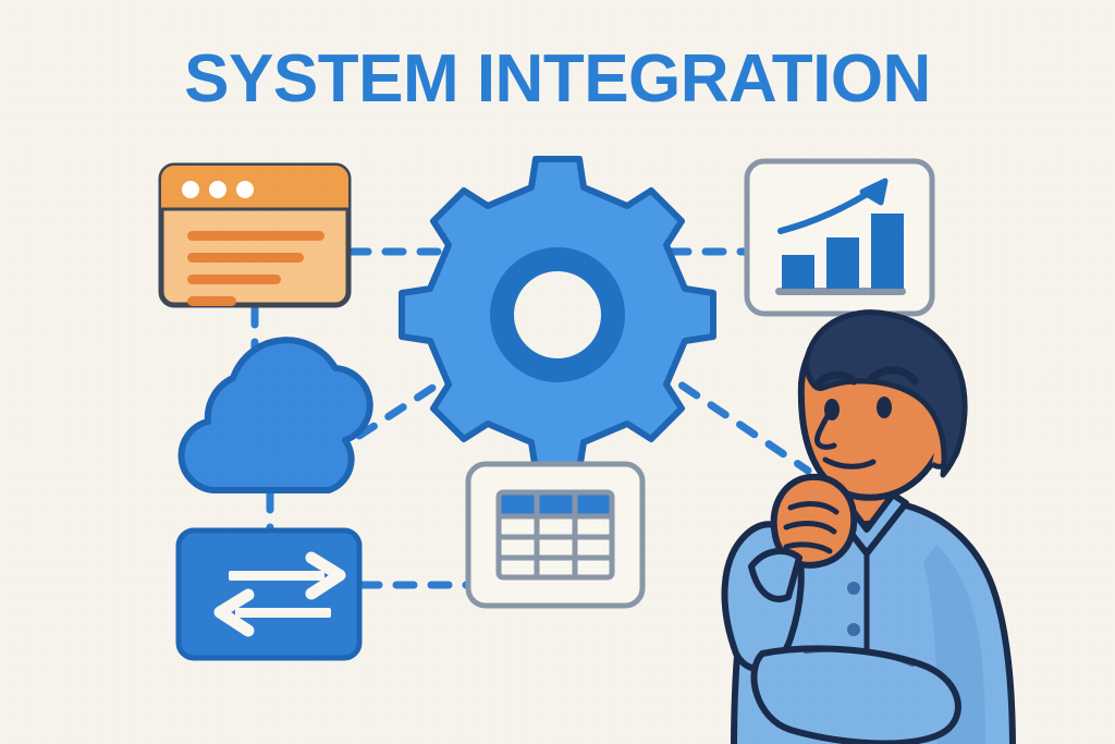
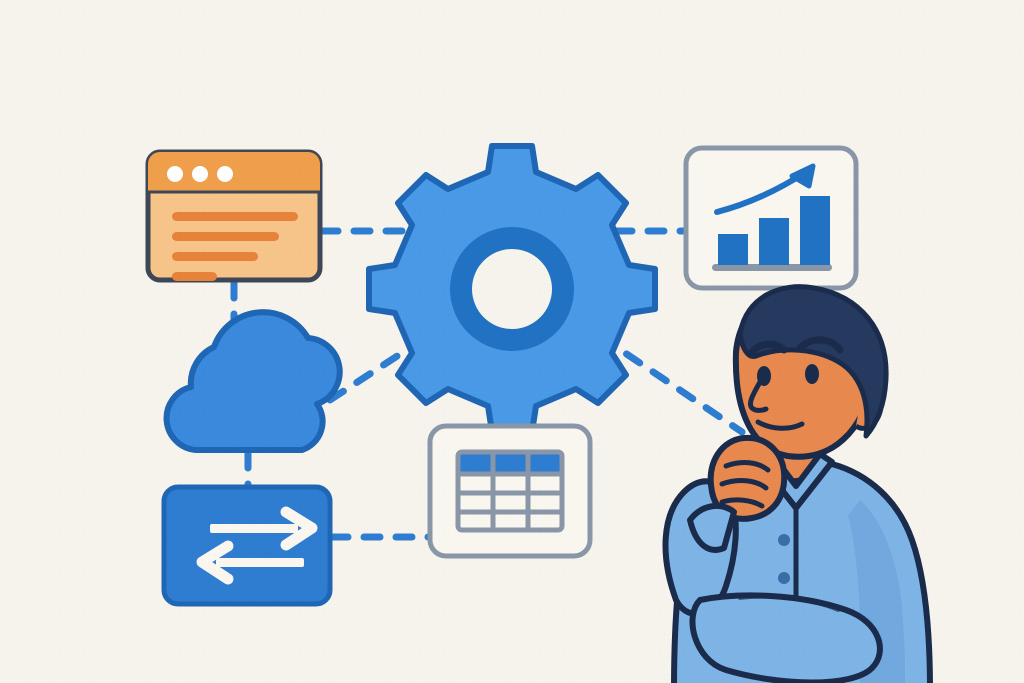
- SYSTEM INTEGRATION
